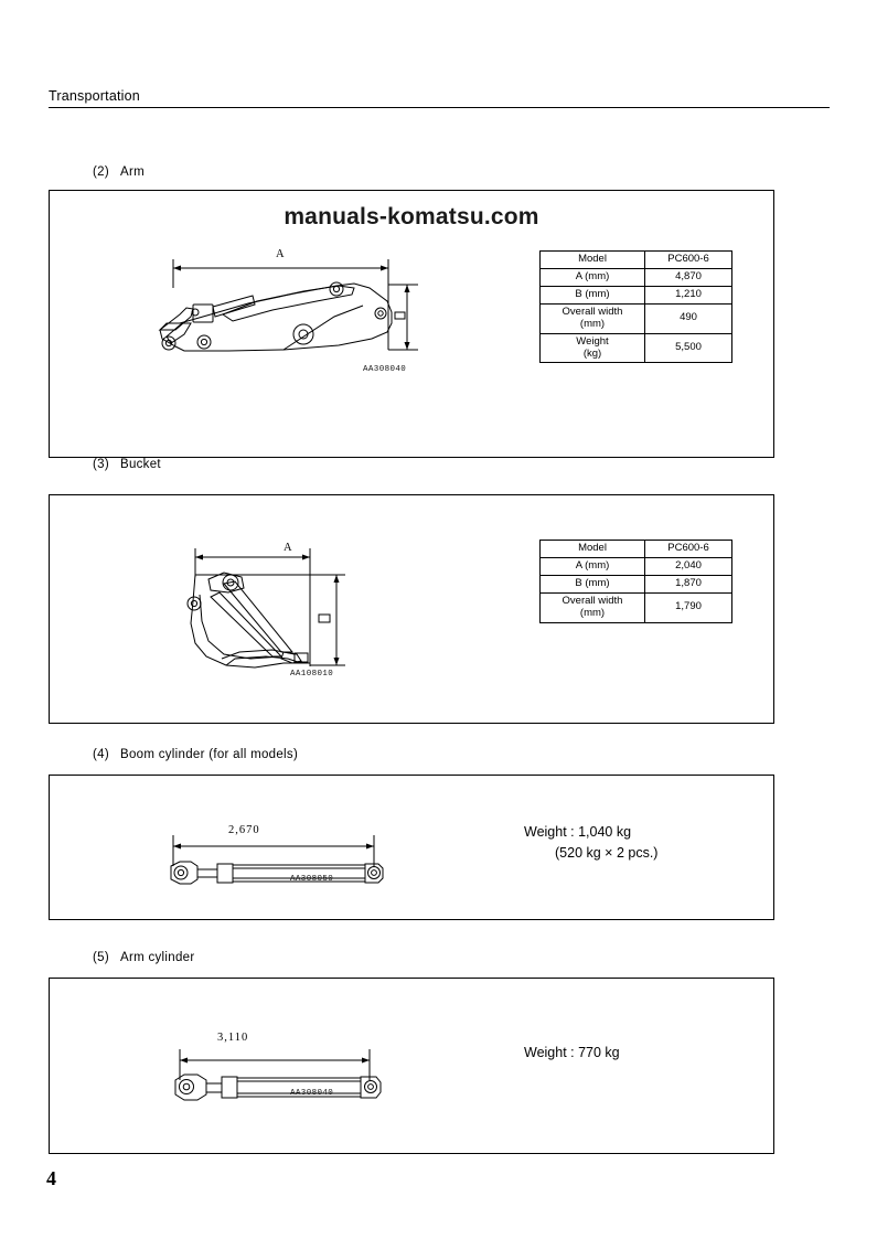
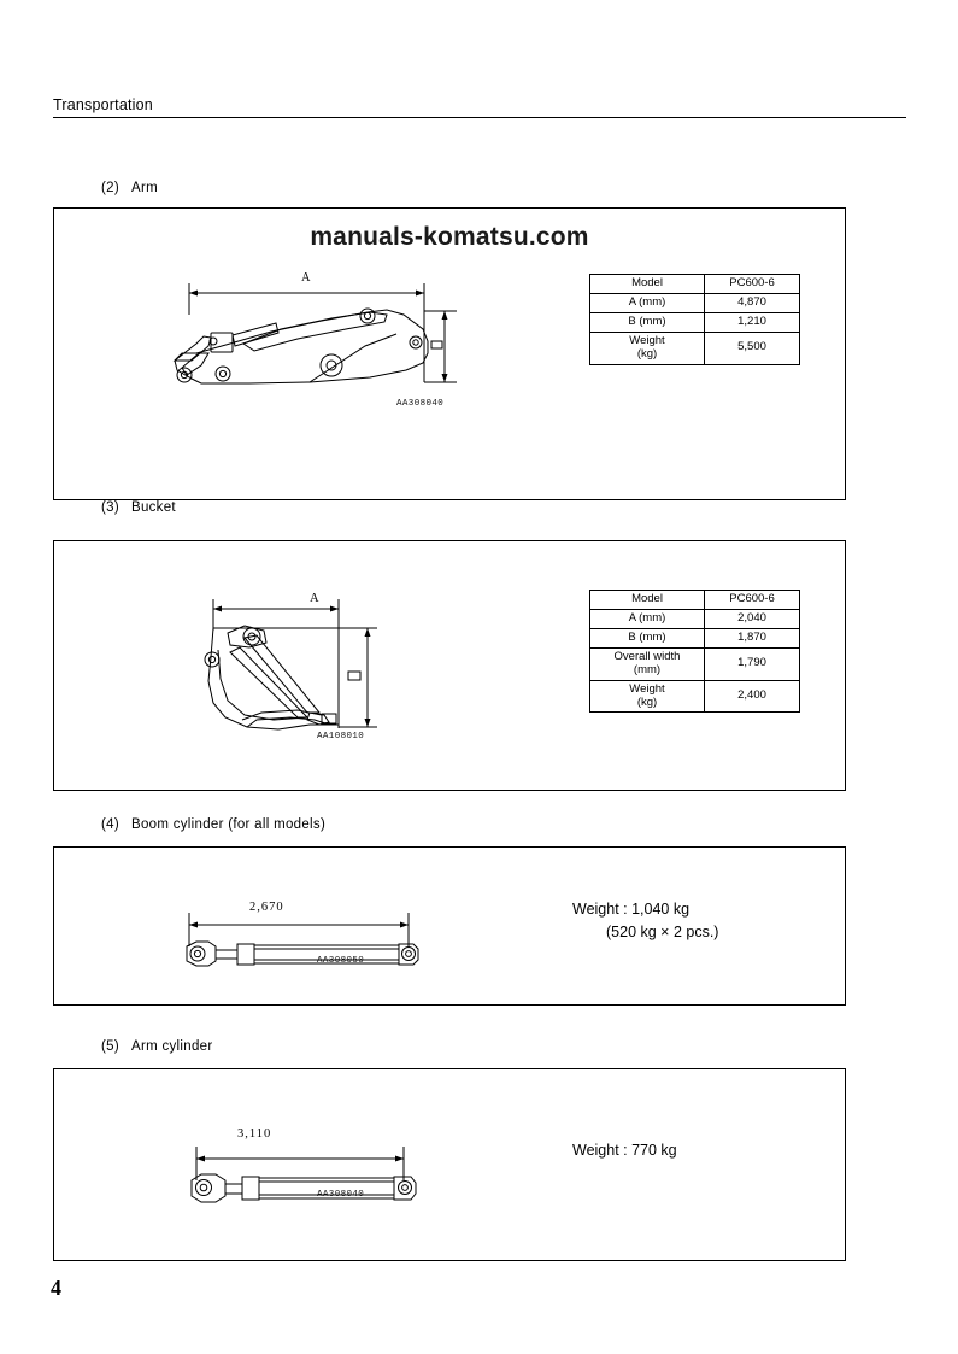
  Transportation
  (2) Arm
  manuals-komatsu.com
  A
  AA308040
  Model	PC600-6
  A (mm)	4,870
  B (mm)	1,210
- Overall width (mm)	490
  Weight (kg)	5,500
  (3) Bucket
  A
  AA108010
  Model	PC600-6
  A (mm)	2,040
  B (mm)	1,870
  Overall width (mm)	1,790
+ Weight (kg)	2,400
  (4) Boom cylinder (for all models)
  2,670
  AA308050
  Weight : 1,040 kg
  (520 kg × 2 pcs.)
  (5) Arm cylinder
  3,110
  AA308040
  Weight : 770 kg
  4
